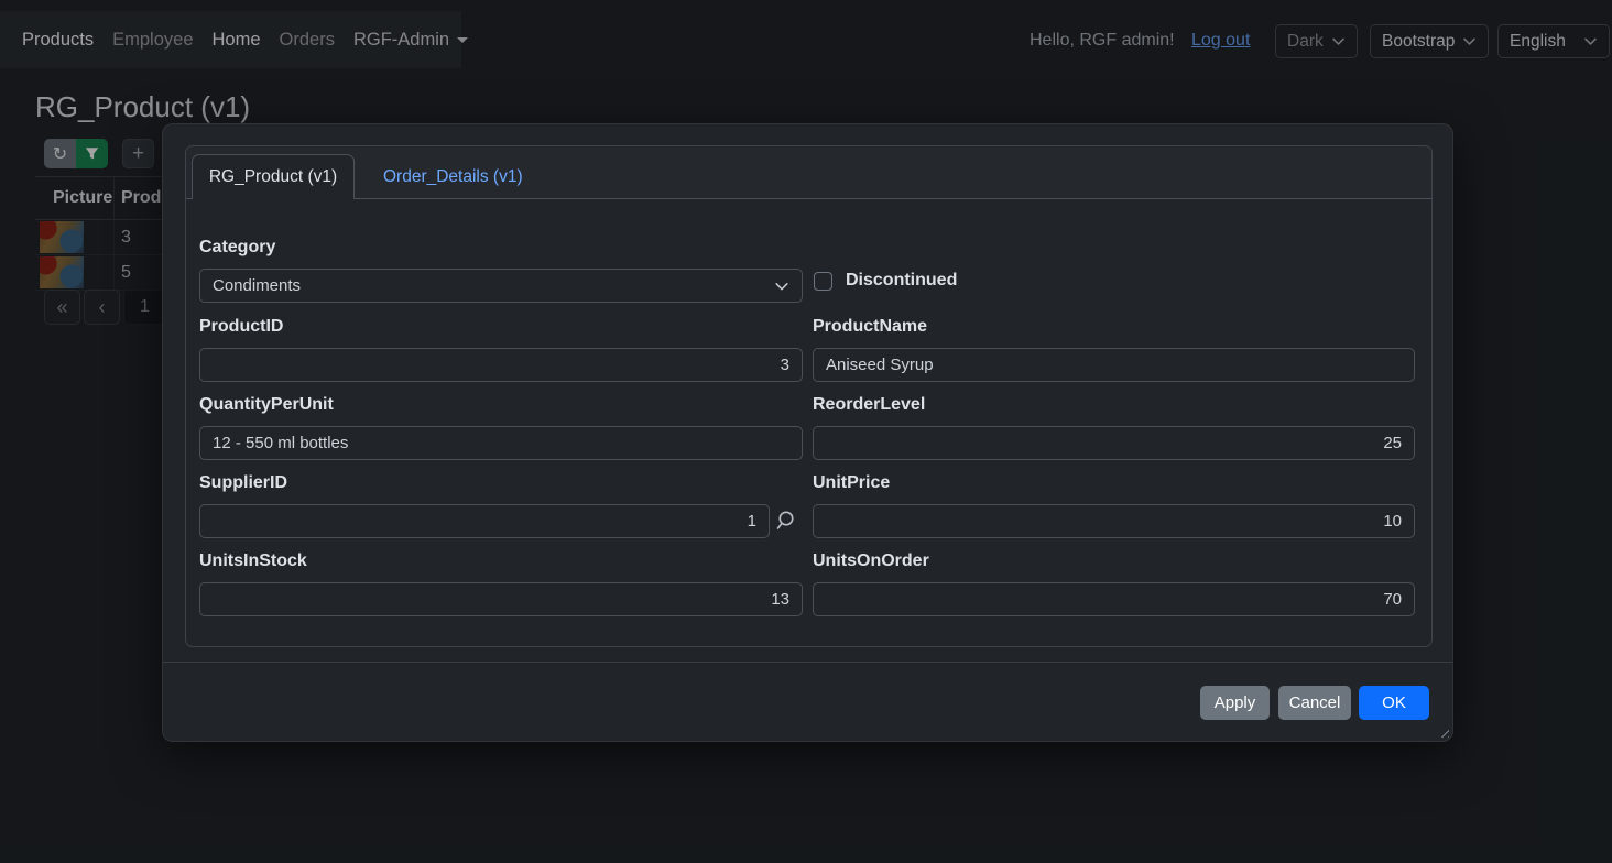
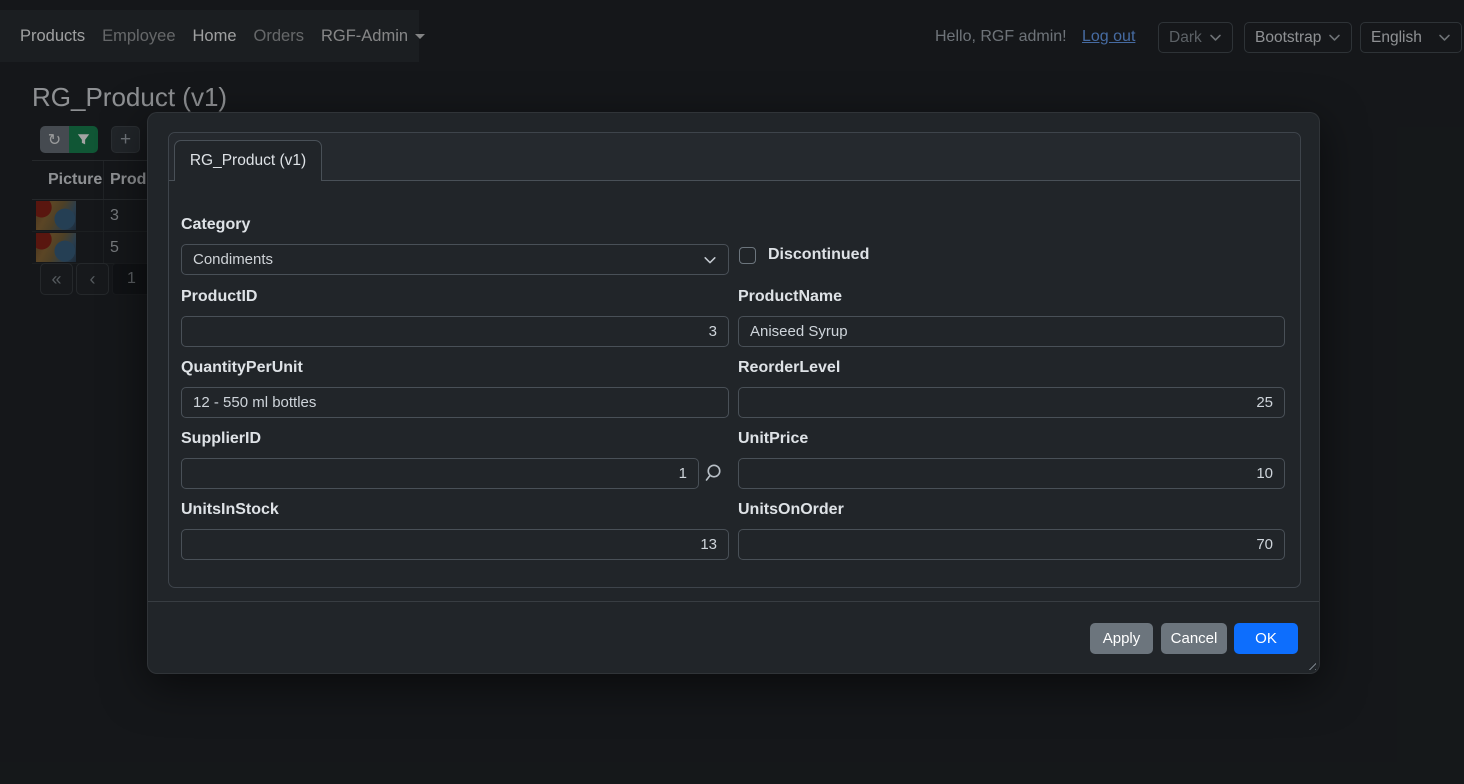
  Products
  Employee
  Home
  Orders
  RGF-Admin
  Hello, RGF admin!
  Log out
  Dark
  Bootstrap
  English
  RG_Product (v1)
  ↻
  +
  Picture
  3
  5
  «
  ‹
  1
  RG_Product (v1)
- Order_Details (v1)
  Category
  Condiments
  Discontinued
  ProductID
  ProductName
  3
  Aniseed Syrup
  QuantityPerUnit
  ReorderLevel
  12 - 550 ml bottles
  25
  SupplierID
  UnitPrice
  1
  10
  UnitsInStock
  UnitsOnOrder
  13
  70
  Apply
  Cancel
  OK
